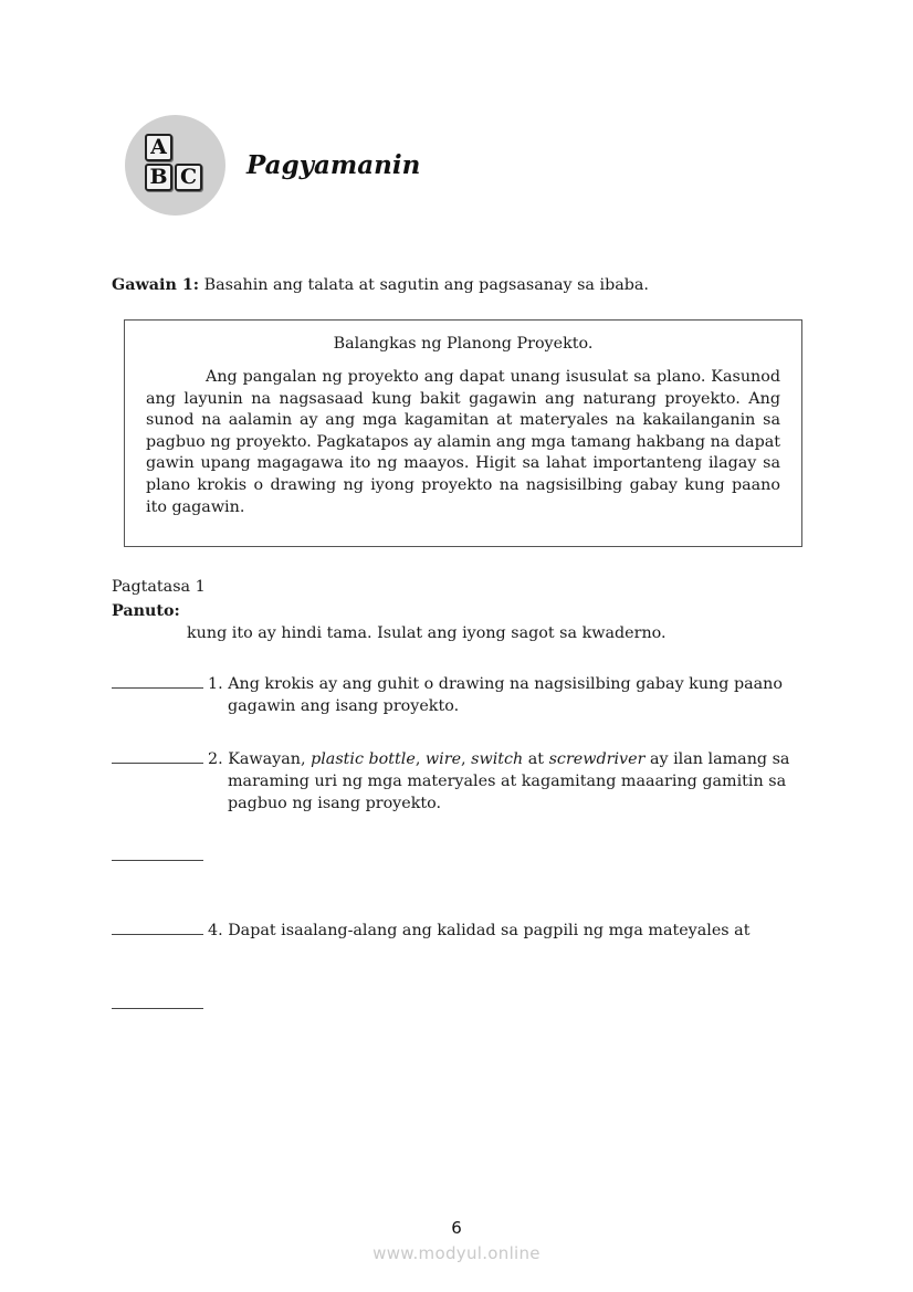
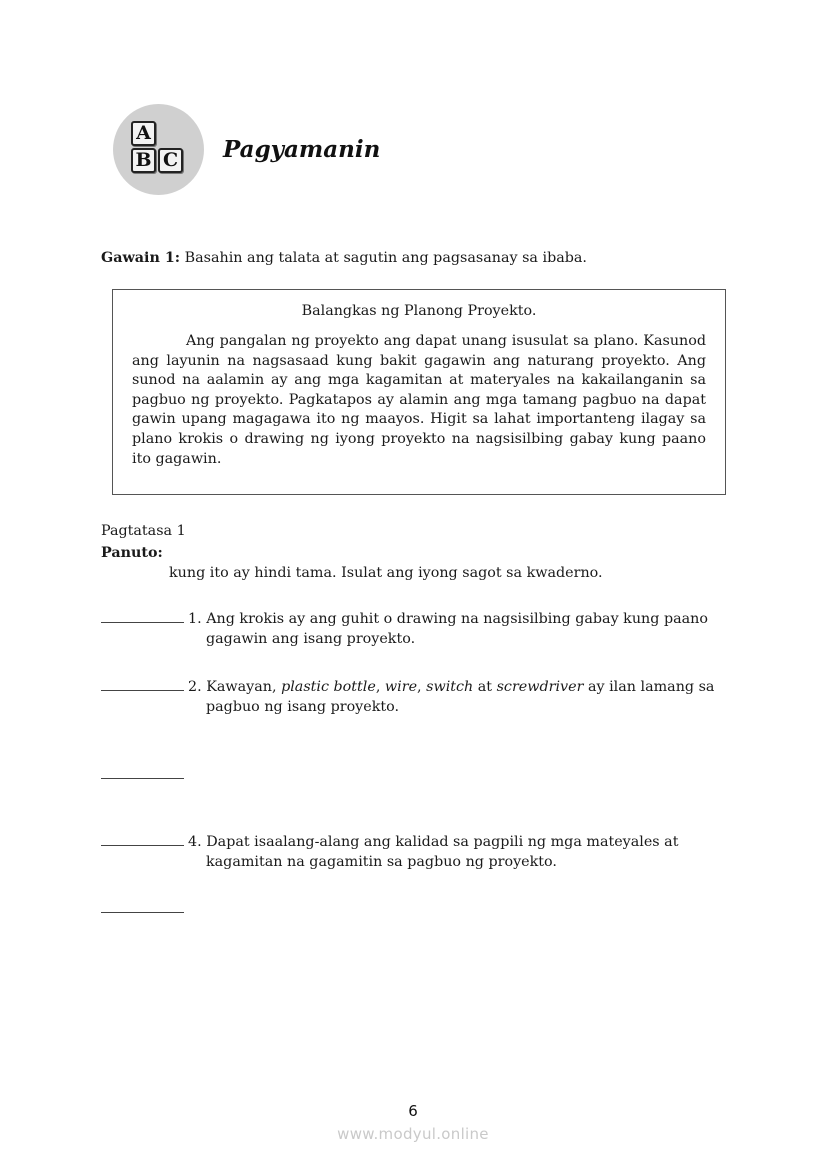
  A
  B
  C
  Pagyamanin
  Gawain 1: Basahin ang talata at sagutin ang pagsasanay sa ibaba.
  Balangkas ng Planong Proyekto.
- Ang pangalan ng proyekto ang dapat unang isusulat sa plano. Kasunod ang layunin na nagsasaad kung bakit gagawin ang naturang proyekto. Ang sunod na aalamin ay ang mga kagamitan at materyales na kakailanganin sa pagbuo ng proyekto. Pagkatapos ay alamin ang mga tamang hakbang na dapat gawin upang magagawa ito ng maayos. Higit sa lahat importanteng ilagay sa plano krokis o drawing ng iyong proyekto na nagsisilbing gabay kung paano ito gagawin.
+ Ang pangalan ng proyekto ang dapat unang isusulat sa plano. Kasunod ang layunin na nagsasaad kung bakit gagawin ang naturang proyekto. Ang sunod na aalamin ay ang mga kagamitan at materyales na kakailanganin sa pagbuo ng proyekto. Pagkatapos ay alamin ang mga tamang pagbuo na dapat gawin upang magagawa ito ng maayos. Higit sa lahat importanteng ilagay sa plano krokis o drawing ng iyong proyekto na nagsisilbing gabay kung paano ito gagawin.
  Pagtatasa 1
  Panuto:
  kung ito ay hindi tama. Isulat ang iyong sagot sa kwaderno.
  1. Ang krokis ay ang guhit o drawing na nagsisilbing gabay kung paano
  gagawin ang isang proyekto.
  2. Kawayan, plastic bottle, wire, switch at screwdriver ay ilan lamang sa
- maraming uri ng mga materyales at kagamitang maaaring gamitin sa
  pagbuo ng isang proyekto.
  4. Dapat isaalang-alang ang kalidad sa pagpili ng mga mateyales at
+ kagamitan na gagamitin sa pagbuo ng proyekto.
  6
  www.modyul.online
